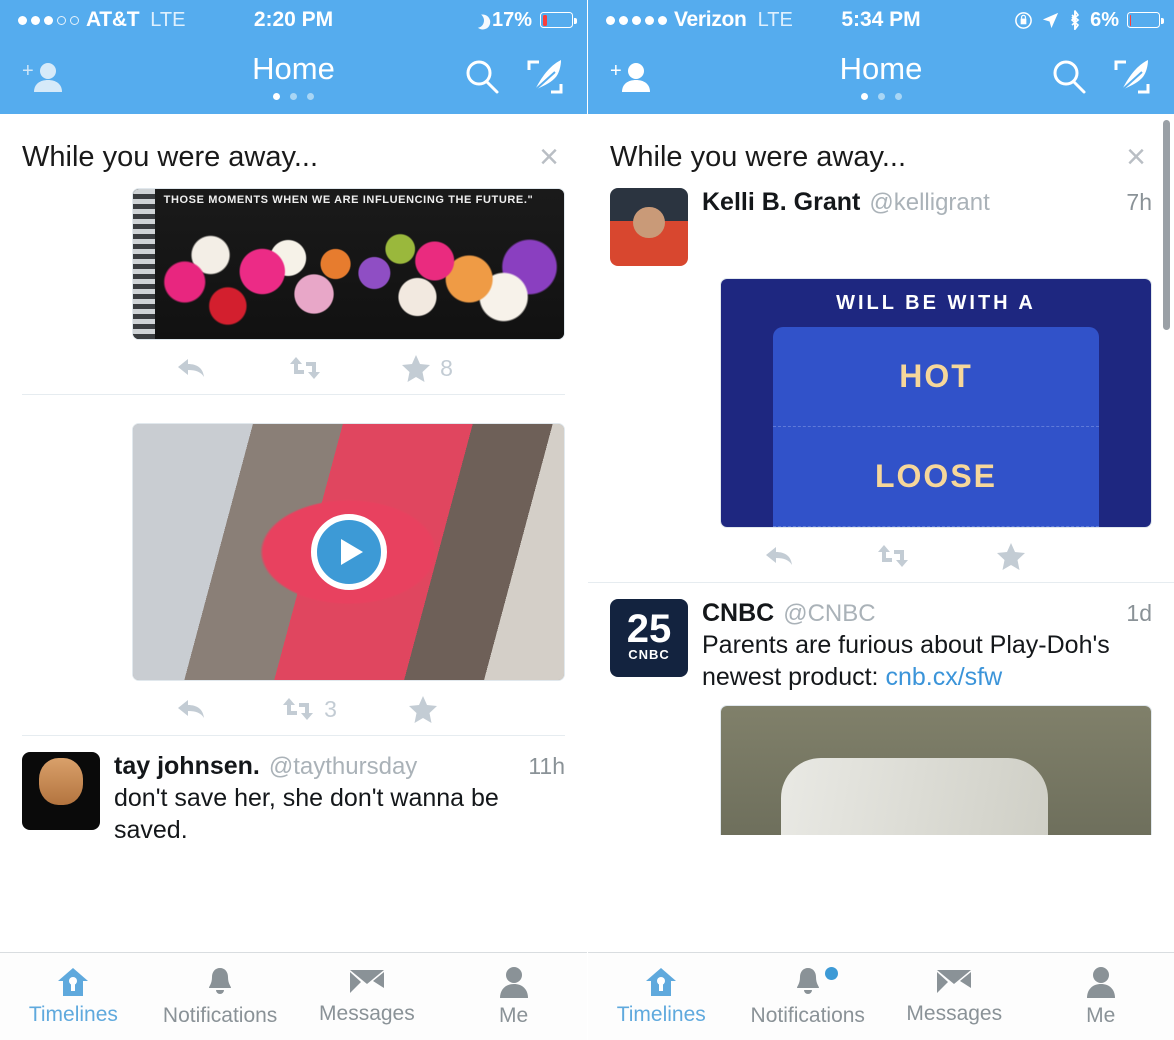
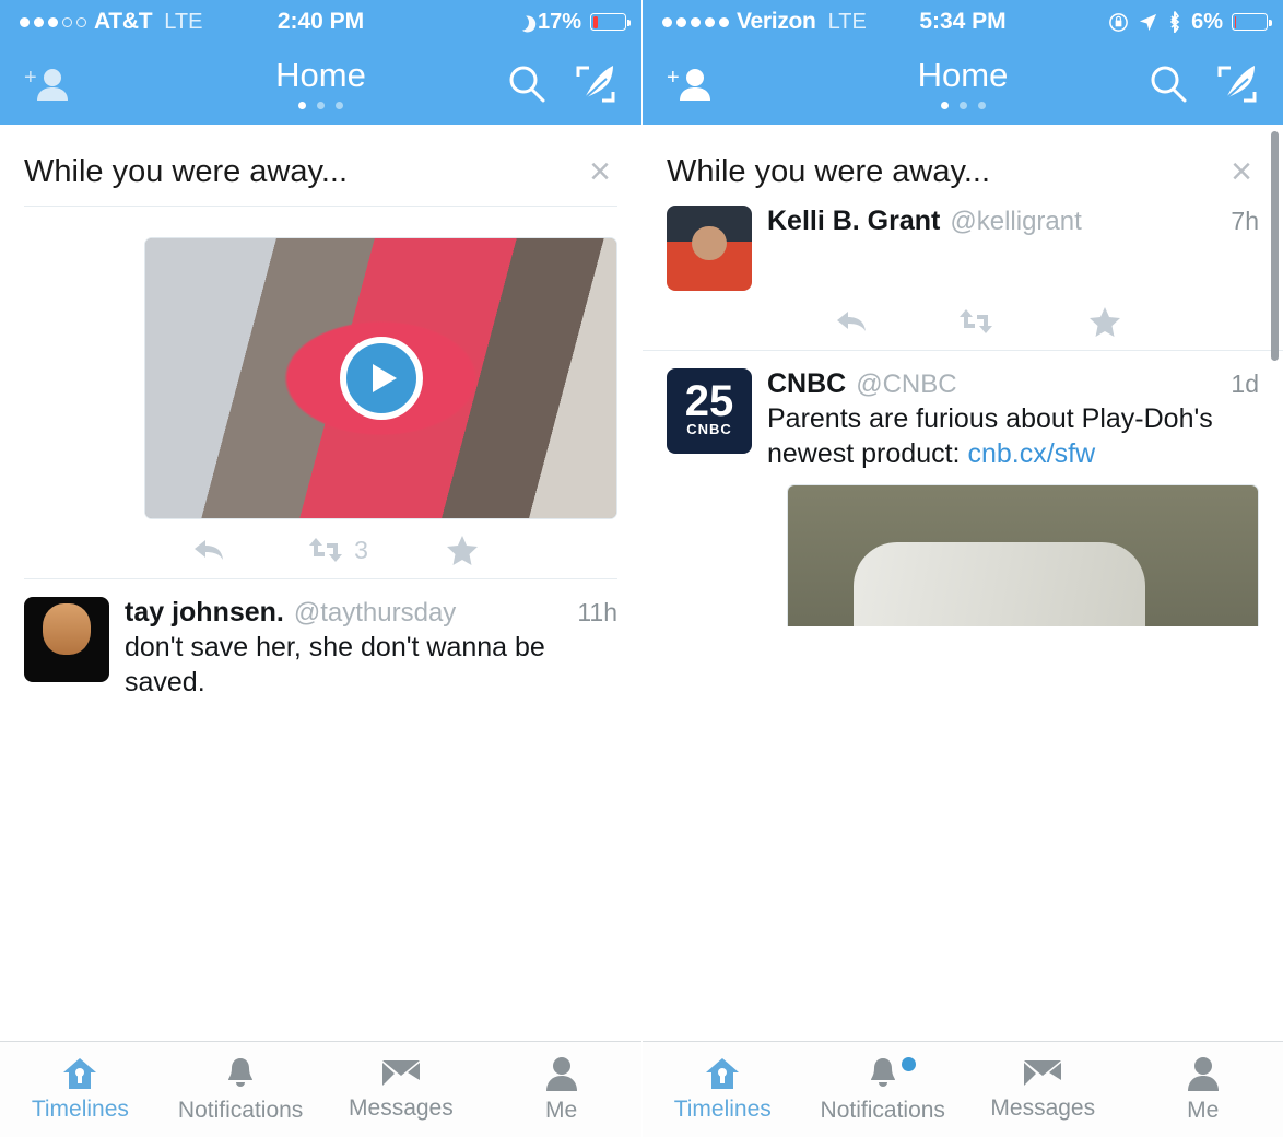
  AT&T
  LTE
- 2:20 PM
+ 2:40 PM
  17%
  +
  Home
  While you were away...
  ×
- THOSE MOMENTS WHEN WE ARE INFLUENCING THE FUTURE."
- 8
  3
  tay johnsen.
  @taythursday
  11h
  don't save her, she don't wanna be saved.
  Timelines
  Notifications
  Messages
  Me
  Verizon
  LTE
  5:34 PM
  6%
  +
  Home
  While you were away...
  ×
  Kelli B. Grant
  @kelligrant
  7h
- WILL BE WITH A
- HOT
- LOOSE
  25
  CNBC
  CNBC
  @CNBC
  1d
  Parents are furious about Play-Doh's newest product: cnb.cx/sfw
  Timelines
  Notifications
  Messages
  Me
